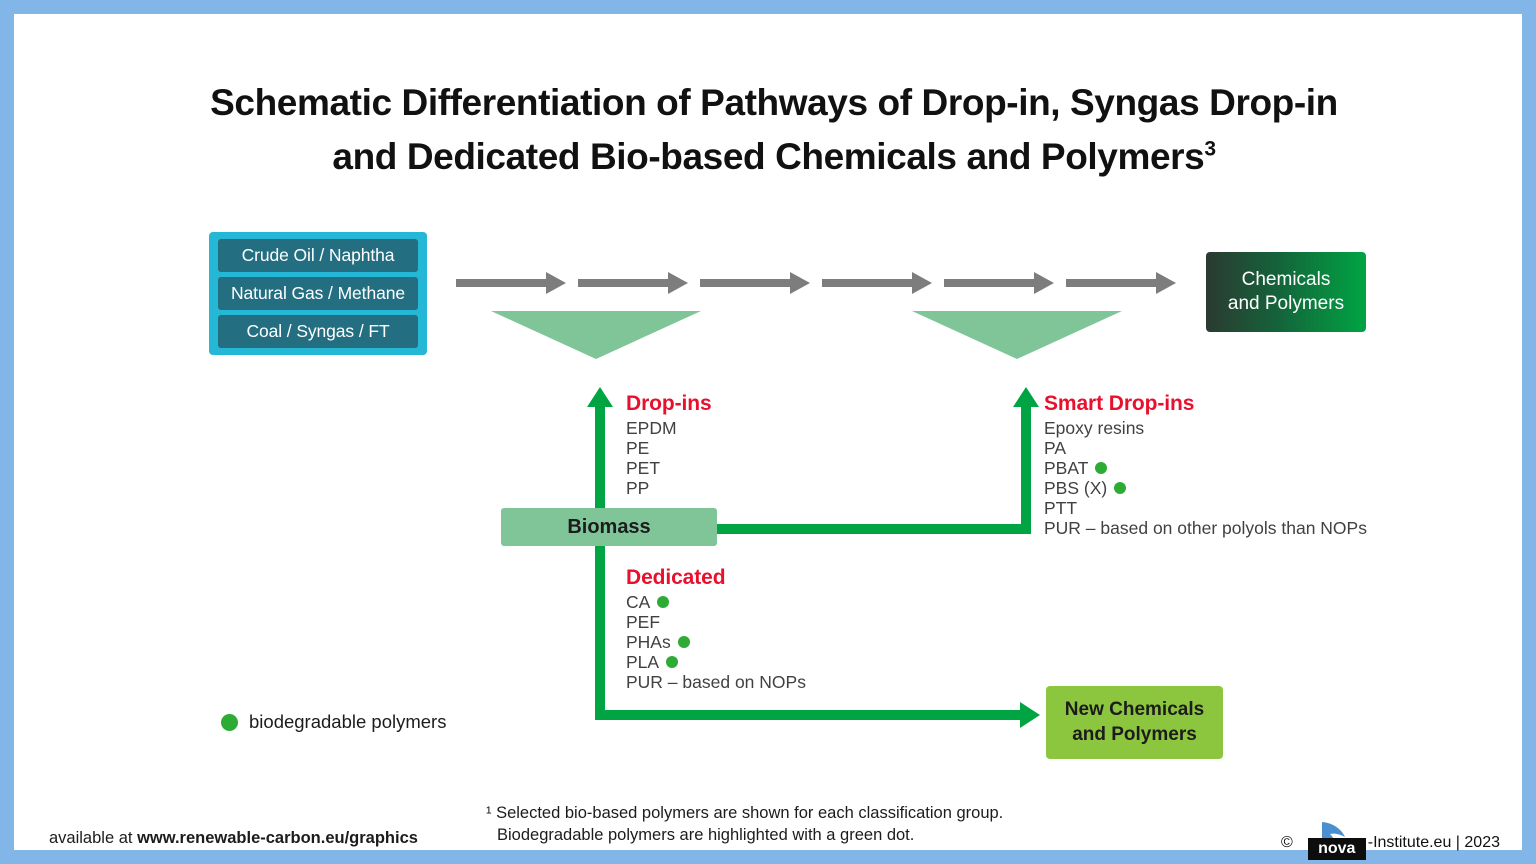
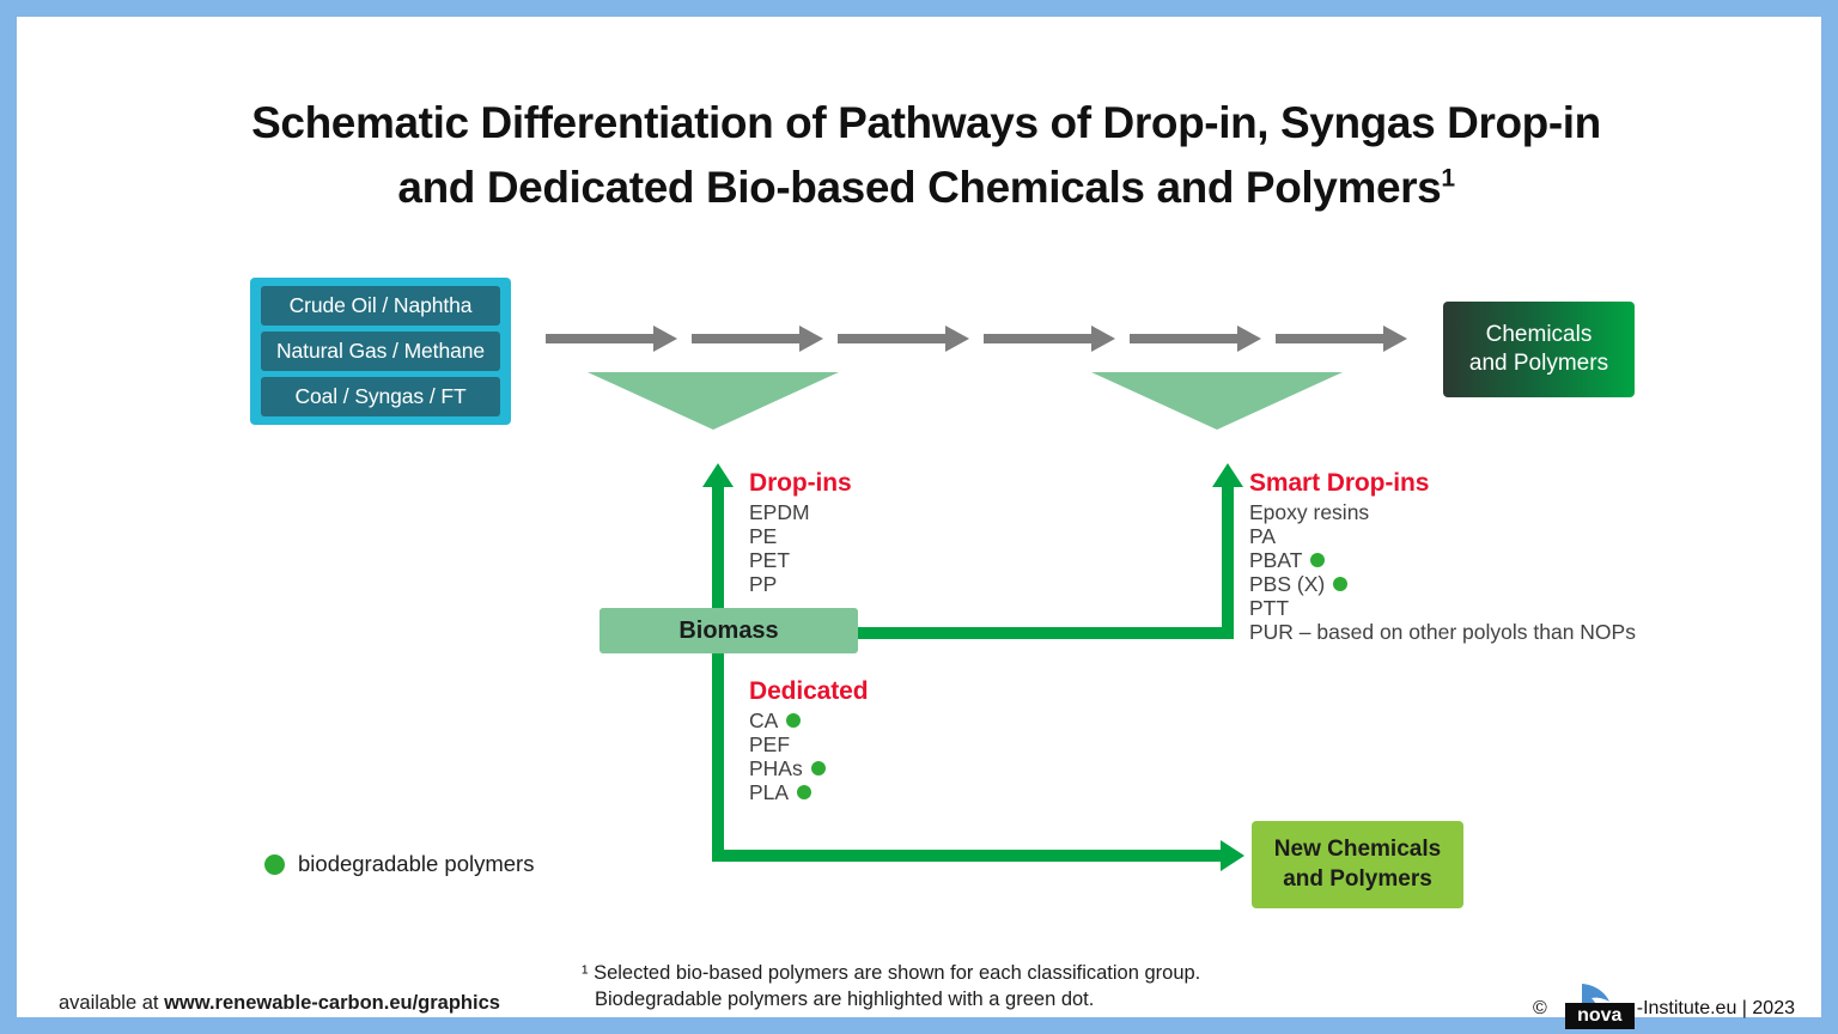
  Schematic Differentiation of Pathways of Drop-in, Syngas Drop-in
- and Dedicated Bio-based Chemicals and Polymers3
+ and Dedicated Bio-based Chemicals and Polymers1
  Crude Oil / Naphtha
  Natural Gas / Methane
  Coal / Syngas / FT
  Chemicals
  and Polymers
  Biomass
  Drop-ins
  EPDM
  PE
  PET
  PP
  Smart Drop-ins
  Epoxy resins
  PA
  PBAT
  PBS (X)
  PTT
  PUR – based on other polyols than NOPs
  Dedicated
  CA
  PEF
  PHAs
  PLA
- PUR – based on NOPs
  New Chemicals
  and Polymers
  biodegradable polymers
  ¹ Selected bio-based polymers are shown for each classification group.
  Biodegradable polymers are highlighted with a green dot.
  available at www.renewable-carbon.eu/graphics
  ©
  nova
  -Institute.eu | 2023
